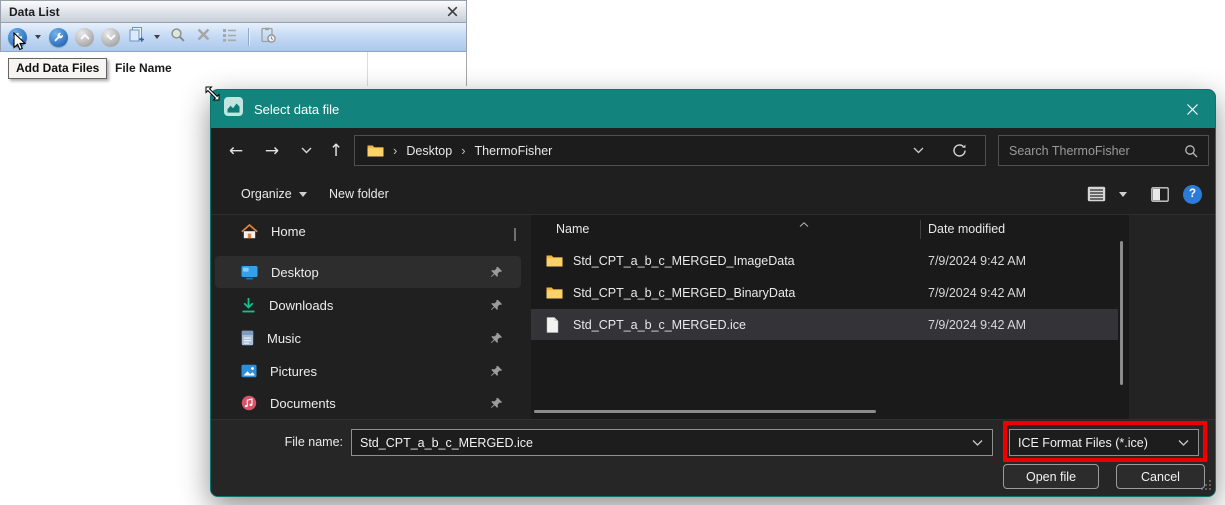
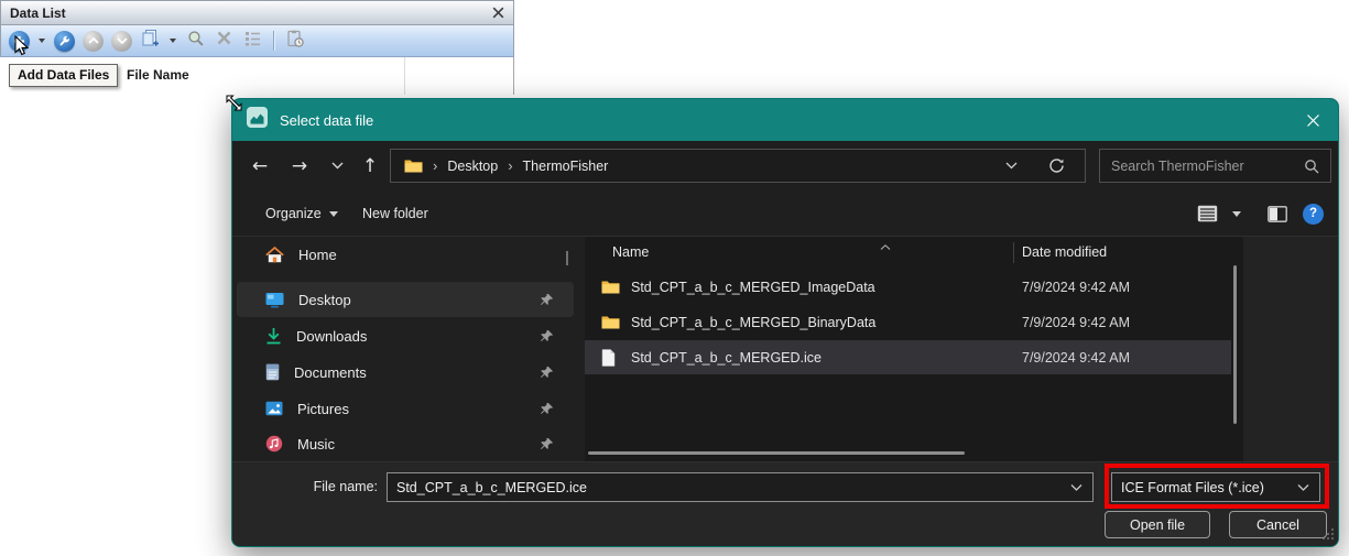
  Data List
  File Name
  Add Data Files
  Select data file
  ←
  →
  ↑
  ›
  Desktop
  ›
  ThermoFisher
  Search ThermoFisher
  Organize
  New folder
  ?
  Home
  Desktop
  Downloads
- Music
+ Documents
  Pictures
- Documents
+ Music
  Name
  Date modified
  Std_CPT_a_b_c_MERGED_ImageData
  7/9/2024 9:42 AM
  Std_CPT_a_b_c_MERGED_BinaryData
  7/9/2024 9:42 AM
  Std_CPT_a_b_c_MERGED.ice
  7/9/2024 9:42 AM
  File name:
  Std_CPT_a_b_c_MERGED.ice
  ICE Format Files (*.ice)
  Open file
  Cancel
